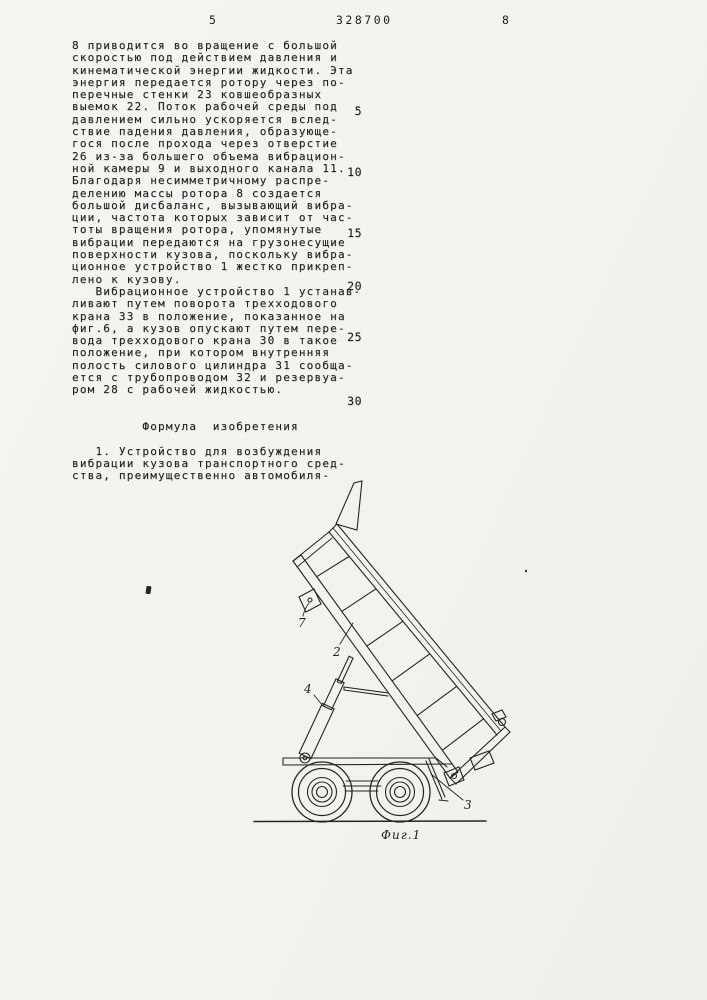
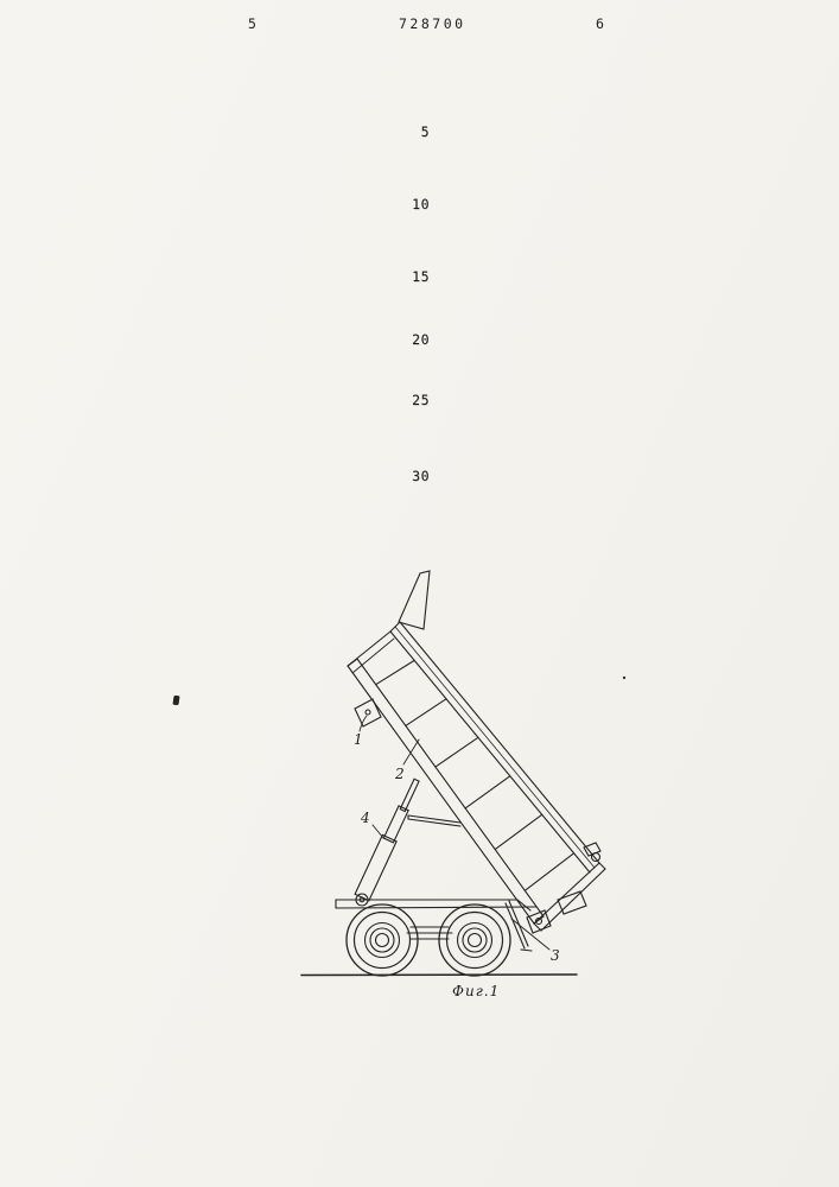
  5
- 328700
+ 728700
- 8
+ 6
- 8 приводится во вращение с большой
- скоростью под действием давления и
- кинематической энергии жидкости. Эта
- энергия передается ротору через по-
- перечные стенки 23 ковшеобразных
- выемок 22. Поток рабочей среды под
- давлением сильно ускоряется вслед-
- ствие падения давления, образующе-
- гося после прохода через отверстие
- 26 из-за большего объема вибрацион-
- ной камеры 9 и выходного канала 11.
- Благодаря несимметричному распре-
- делению массы ротора 8 создается
- большой дисбаланс, вызывающий вибра-
- ции, частота которых зависит от час-
- тоты вращения ротора, упомянутые
- вибрации передаются на грузонесущие
- поверхности кузова, поскольку вибра-
- ционное устройство 1 жестко прикреп-
- лено к кузову.
- Вибрационное устройство 1 устанав-
- ливают путем поворота трехходового
- крана 33 в положение, показанное на
- фиг.6, а кузов опускают путем пере-
- вода трехходового крана 30 в такое
- положение, при котором внутренняя
- полость силового цилиндра 31 сообща-
- ется с трубопроводом 32 и резервуа-
- ром 28 с рабочей жидкостью.
- Формула изобретения
- 1. Устройство для возбуждения
- вибрации кузова транспортного сред-
- ства, преимущественно автомобиля-
  5
  10
  15
  20
  25
  30
- 7
+ 1
  2
  4
  3
  Фиг.1
